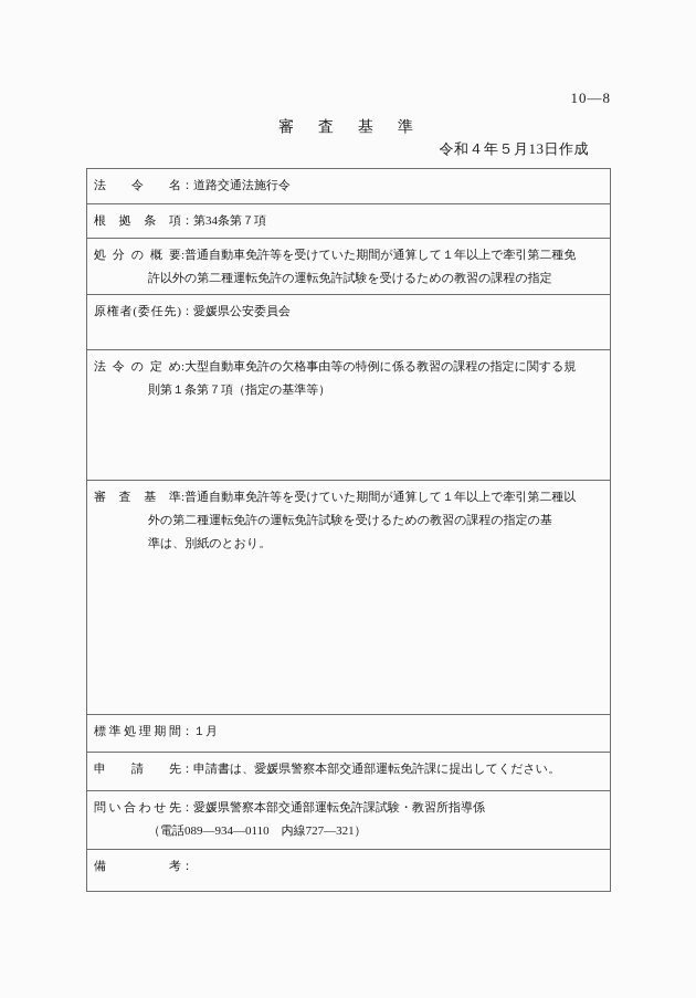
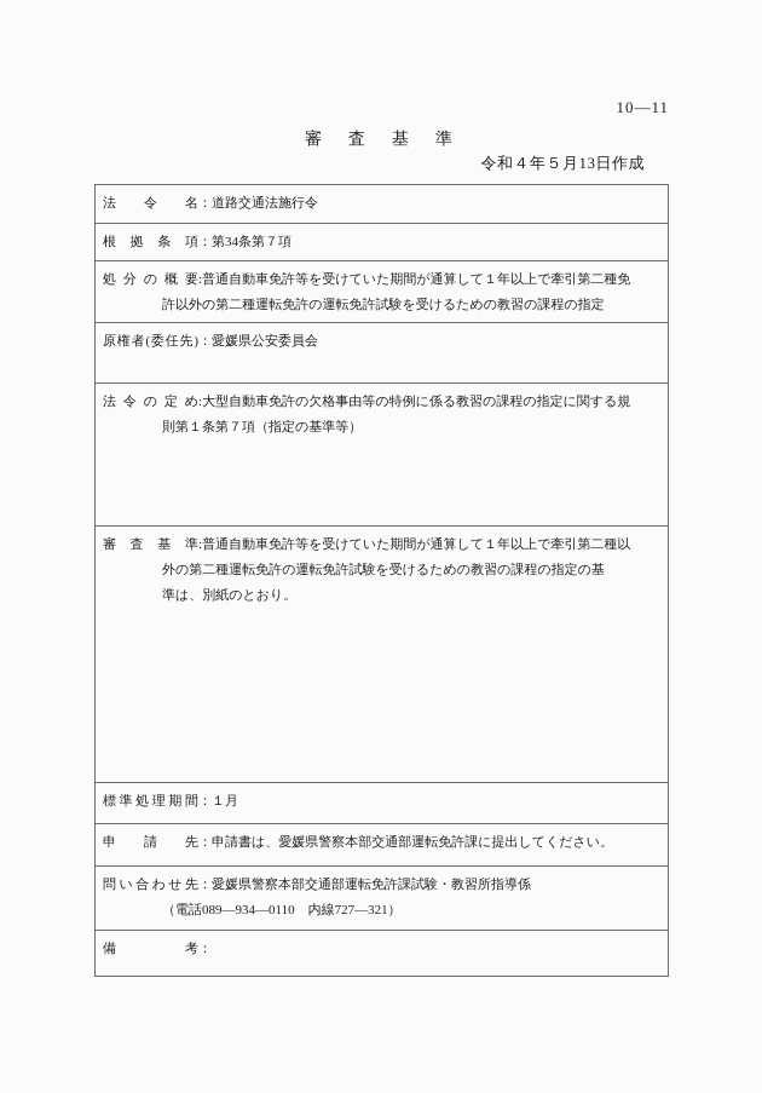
- 10—8
+ 10—11
  審 査 基 準
  令和４年５月13日作成
  法令名：道路交通法施行令
  根拠条項：第34条第７項
  処分の概要:普通自動車免許等を受けていた期間が通算して１年以上で牽引第二種免
  許以外の第二種運転免許の運転免許試験を受けるための教習の課程の指定
  原権者(委任先)：愛媛県公安委員会
  法令の定め:大型自動車免許の欠格事由等の特例に係る教習の課程の指定に関する規
  則第１条第７項（指定の基準等）
  審査基準:普通自動車免許等を受けていた期間が通算して１年以上で牽引第二種以
  外の第二種運転免許の運転免許試験を受けるための教習の課程の指定の基
  準は、別紙のとおり。
  標準処理期間：１月
  申請先：申請書は、愛媛県警察本部交通部運転免許課に提出してください。
  問い合わせ先：愛媛県警察本部交通部運転免許課試験・教習所指導係
  （電話089—934—0110 内線727—321）
  備考：
